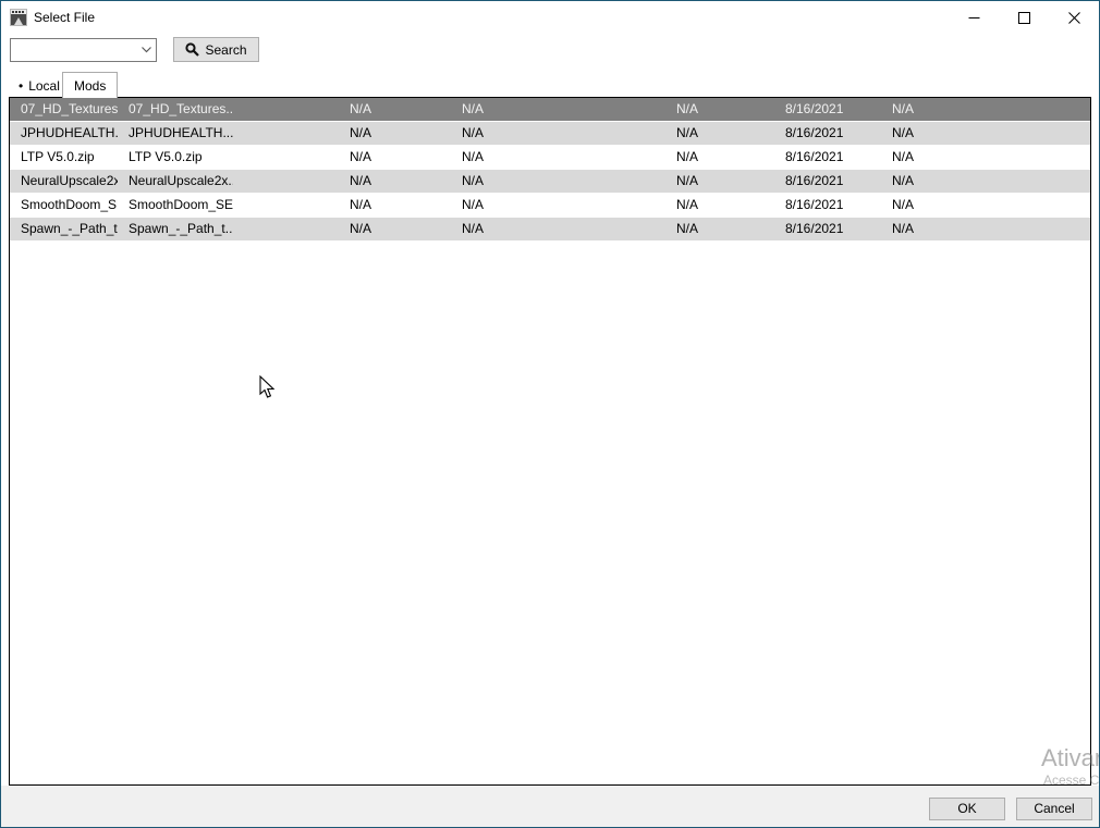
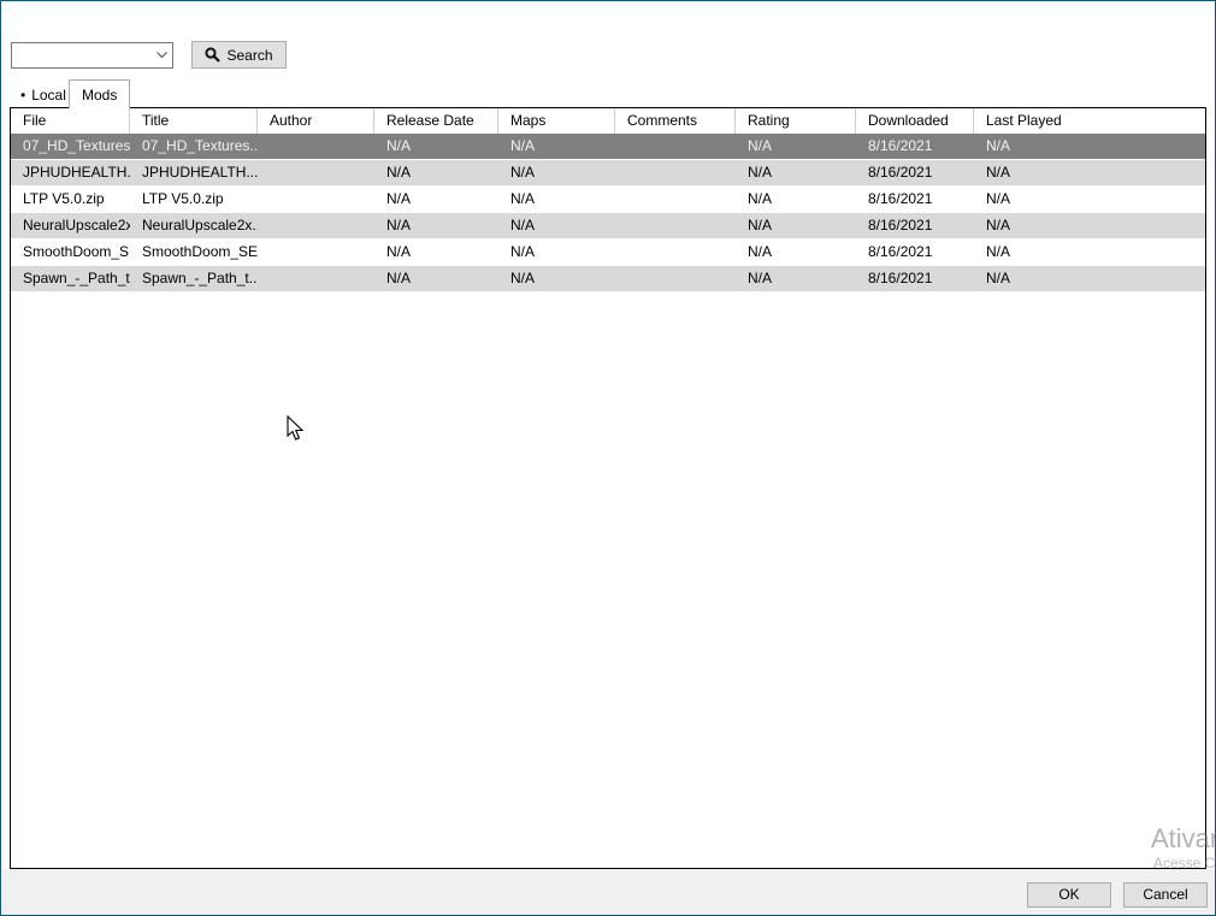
- Select File
  Search
  •
  Local
  Mods
+ File
+ Title
+ Author
+ Release Date
+ Maps
+ Comments
+ Rating
+ Downloaded
+ Last Played
  07_HD_Textures
  07_HD_Textures..
  N/A
  N/A
  N/A
  8/16/2021
  N/A
  JPHUDHEALTH.
  JPHUDHEALTH...
  N/A
  N/A
  N/A
  8/16/2021
  N/A
  LTP V5.0.zip
  LTP V5.0.zip
  N/A
  N/A
  N/A
  8/16/2021
  N/A
  NeuralUpscale2x
  NeuralUpscale2x.
  N/A
  N/A
  N/A
  8/16/2021
  N/A
  SmoothDoom_S
  SmoothDoom_SE
  N/A
  N/A
  N/A
  8/16/2021
  N/A
  Spawn_-_Path_t
  Spawn_-_Path_t..
  N/A
  N/A
  N/A
  8/16/2021
  N/A
  OK
  Cancel
  Ativar
  Acesse C
